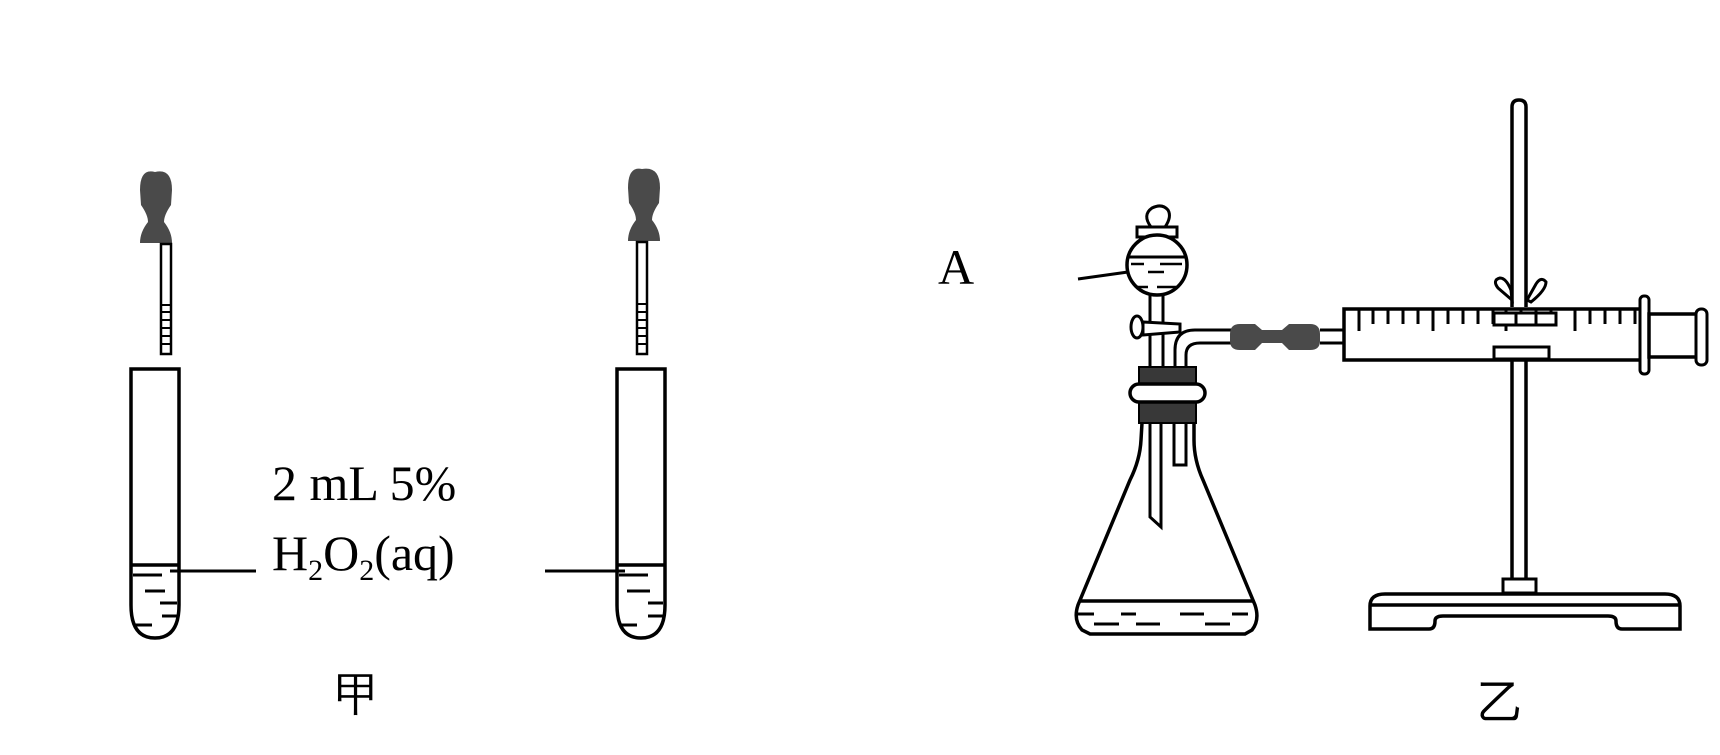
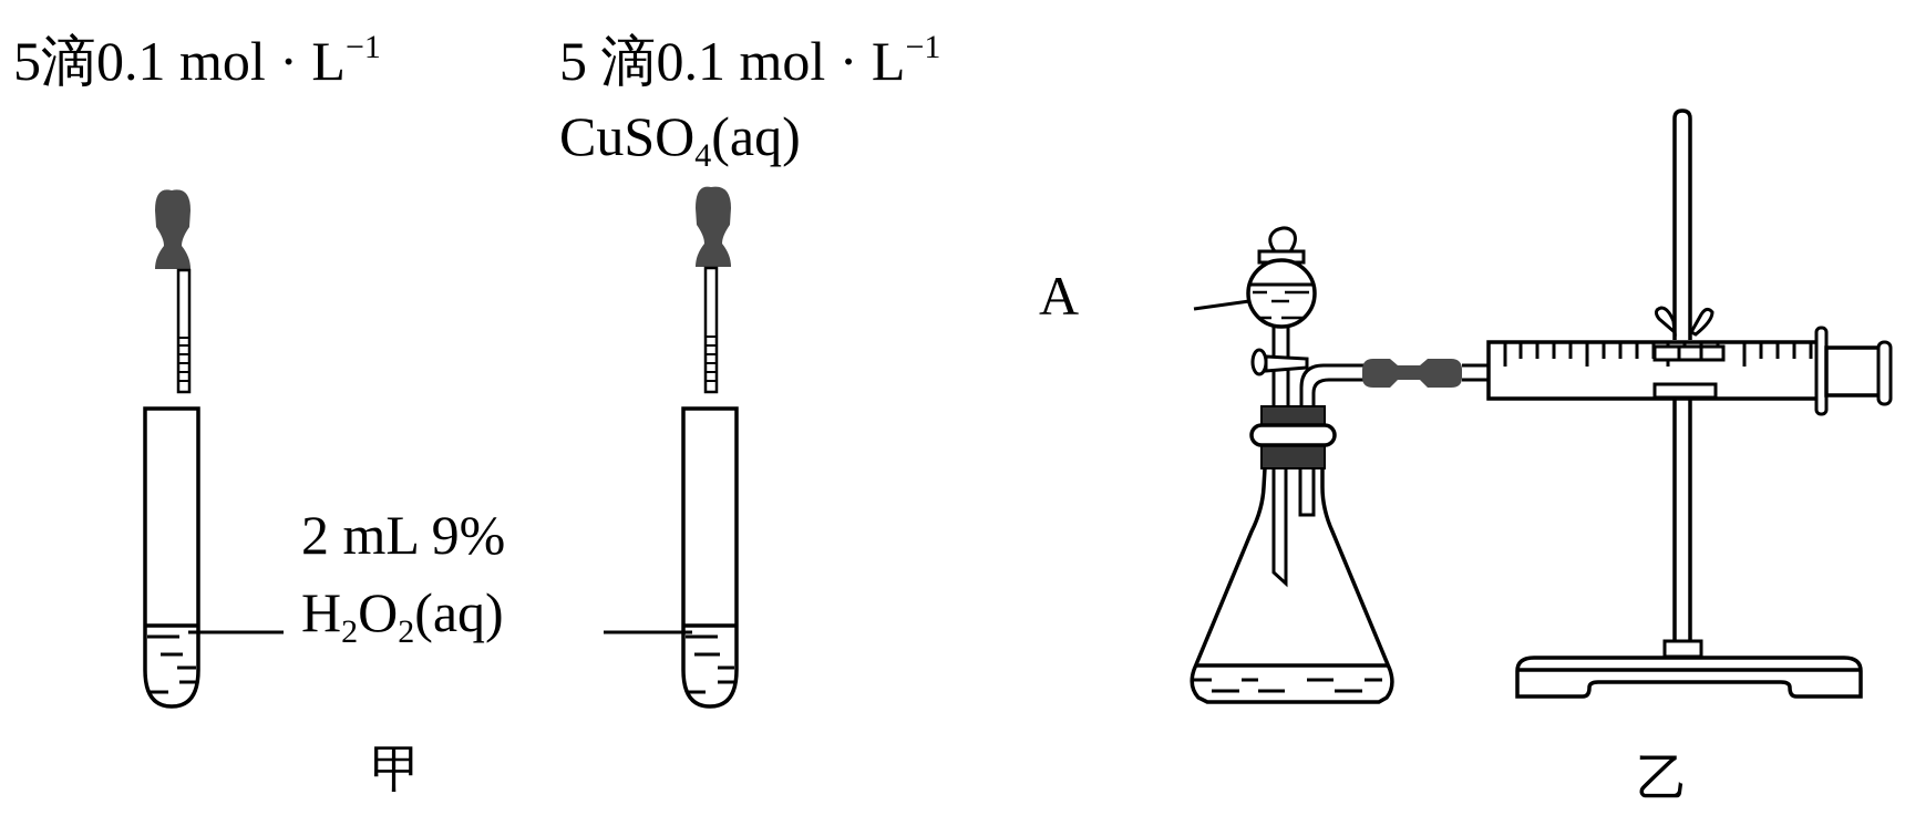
+ 5滴0.1 mol · L−1
+ 5 滴0.1 mol · L−1
+ CuSO4(aq)
- 2 mL 5%
+ 2 mL 9%
  H2O2(aq)
  甲
  乙
  A
